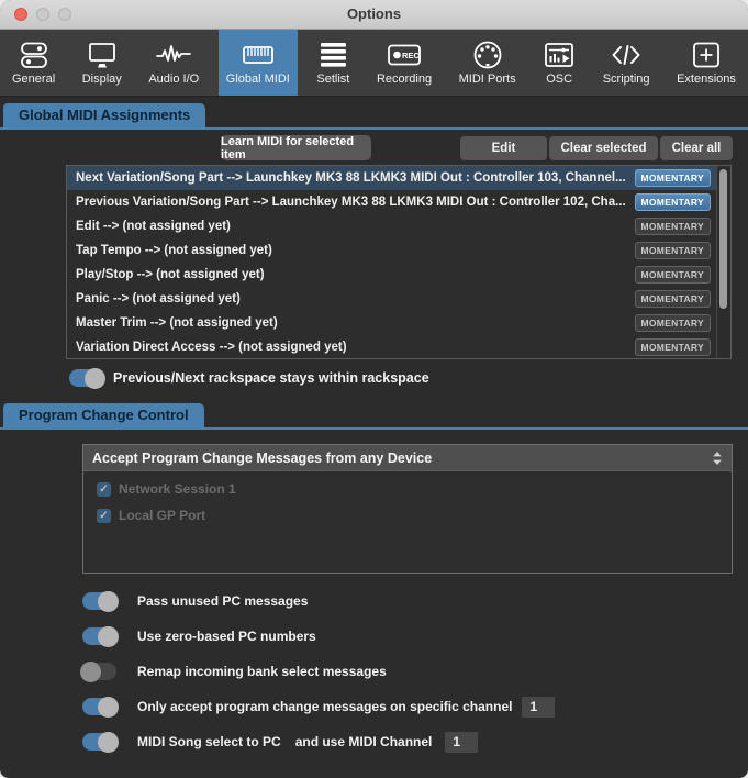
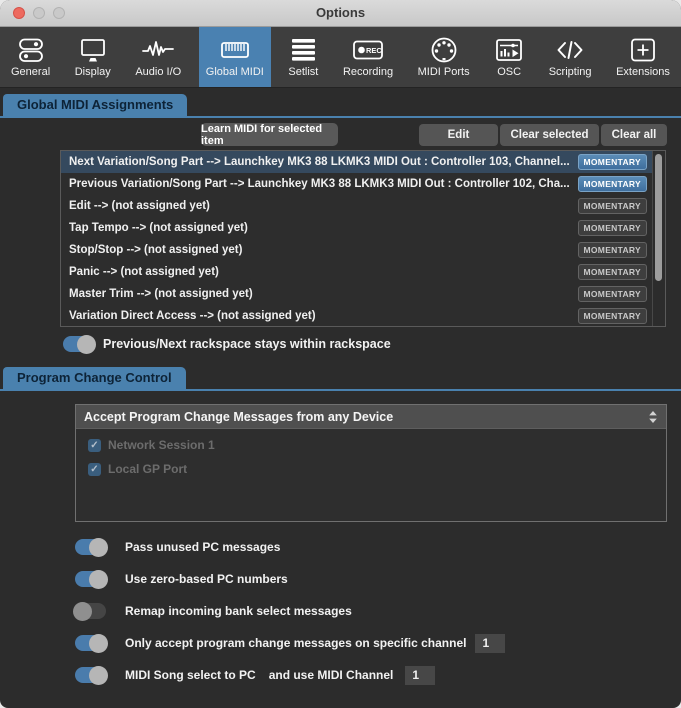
  Options
  General
  Display
  Audio I/O
  Global MIDI
  Setlist
  REC
  Recording
  MIDI Ports
  OSC
  Scripting
  Extensions
  Global MIDI Assignments
  Learn MIDI for selected item
  Edit
  Clear selected
  Clear all
  Next Variation/Song Part --> Launchkey MK3 88 LKMK3 MIDI Out : Controller 103, Channel...
  MOMENTARY
  Previous Variation/Song Part --> Launchkey MK3 88 LKMK3 MIDI Out : Controller 102, Cha...
  MOMENTARY
  Edit --> (not assigned yet)
  MOMENTARY
  Tap Tempo --> (not assigned yet)
  MOMENTARY
- Play/Stop --> (not assigned yet)
+ Stop/Stop --> (not assigned yet)
  MOMENTARY
  Panic --> (not assigned yet)
  MOMENTARY
  Master Trim --> (not assigned yet)
  MOMENTARY
  Variation Direct Access --> (not assigned yet)
  MOMENTARY
  Previous/Next rackspace stays within rackspace
  Program Change Control
  Accept Program Change Messages from any Device
  ✓
  Network Session 1
  ✓
  Local GP Port
  Pass unused PC messages
  Use zero-based PC numbers
  Remap incoming bank select messages
  Only accept program change messages on specific channel
  1
  MIDI Song select to PC
  and use MIDI Channel
  1
